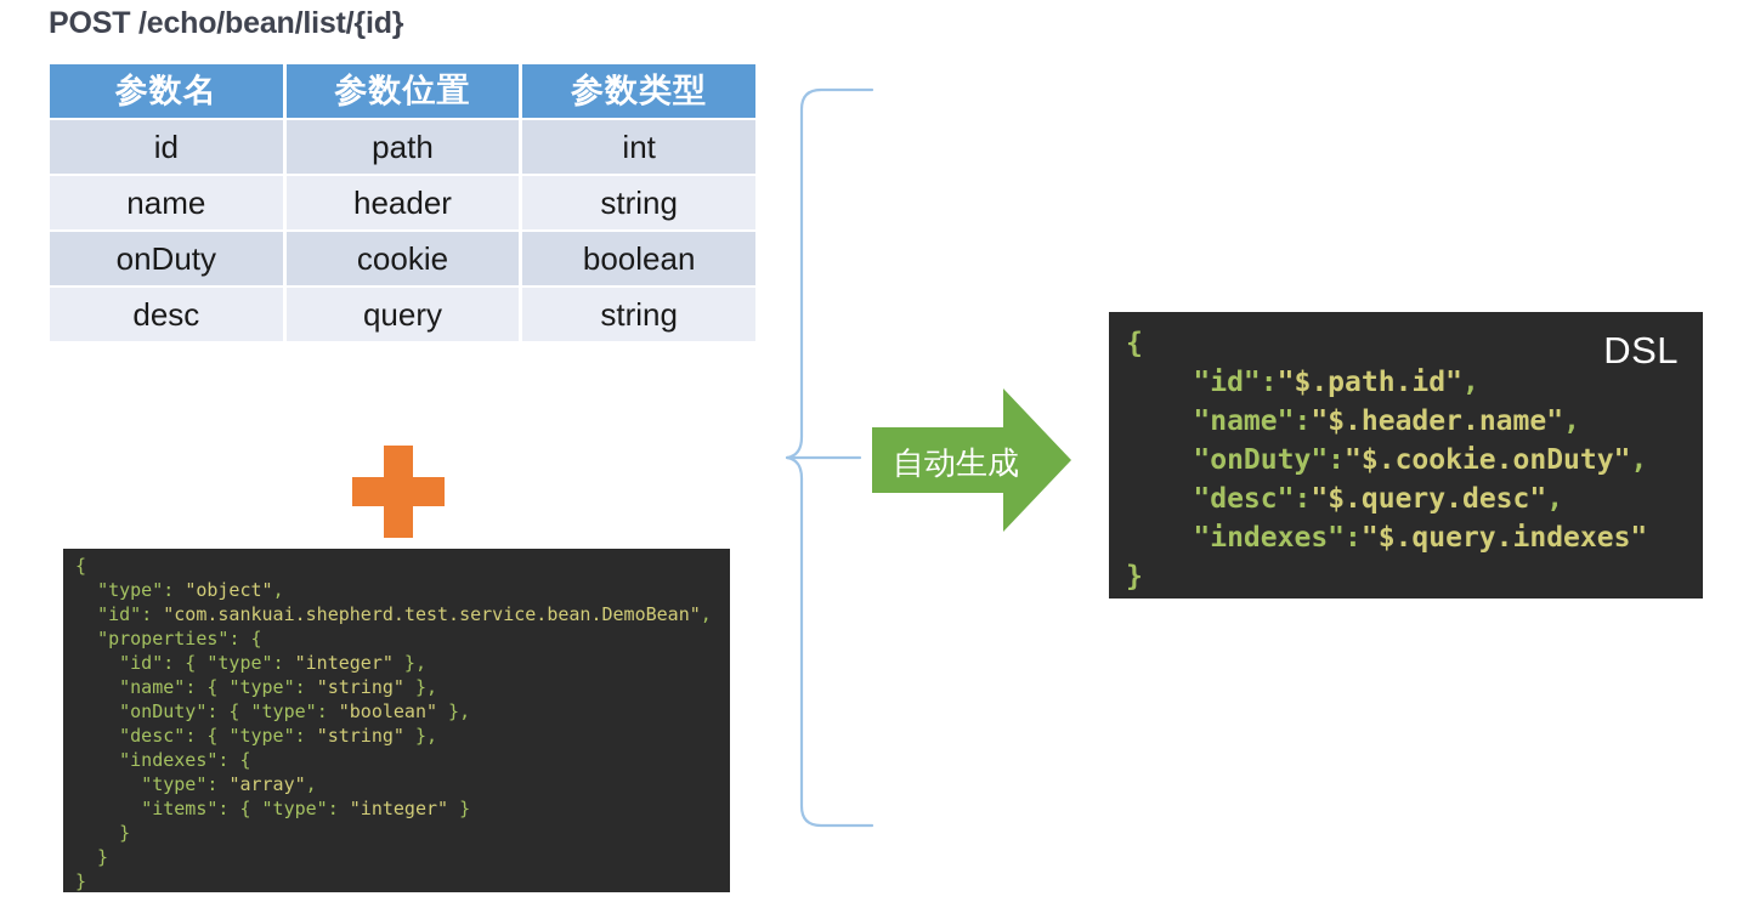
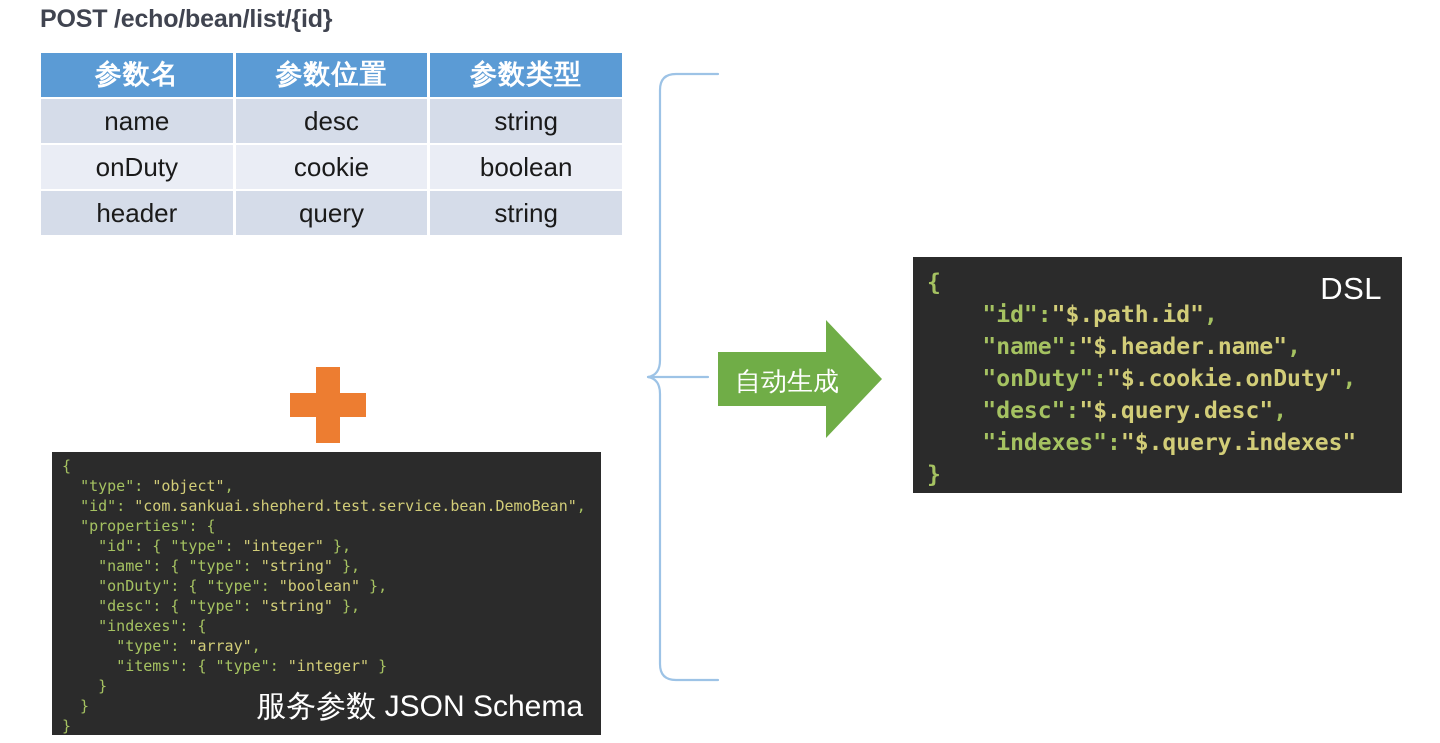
  POST /echo/bean/list/{id}
  参数名	参数位置	参数类型
- id	path	int
- name	header	string
+ name	desc	string
  onDuty	cookie	boolean
- desc	query	string
+ header	query	string
  {
  "type": "object",
  "id": "com.sankuai.shepherd.test.service.bean.DemoBean",
  "properties": {
  "id": { "type": "integer" },
  "name": { "type": "string" },
  "onDuty": { "type": "boolean" },
  "desc": { "type": "string" },
  "indexes": {
  "type": "array",
  "items": { "type": "integer" }
  }
  }
  }
+ 服务参数 JSON Schema
  自动生成
  {
  "id":"$.path.id",
  "name":"$.header.name",
  "onDuty":"$.cookie.onDuty",
  "desc":"$.query.desc",
  "indexes":"$.query.indexes"
  }
  DSL
